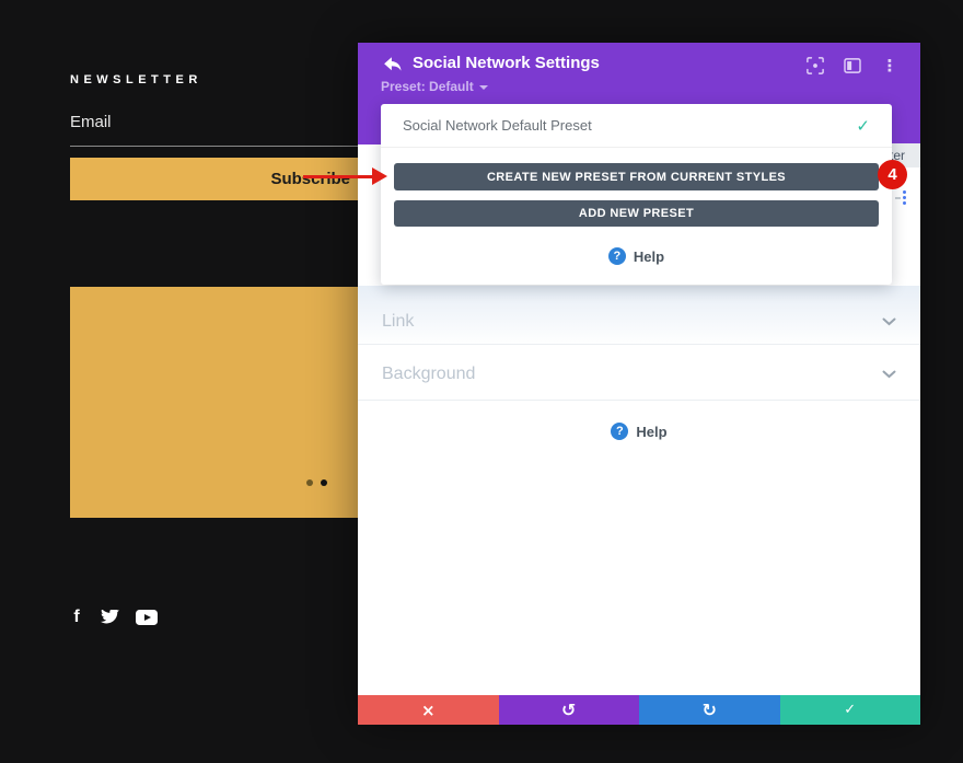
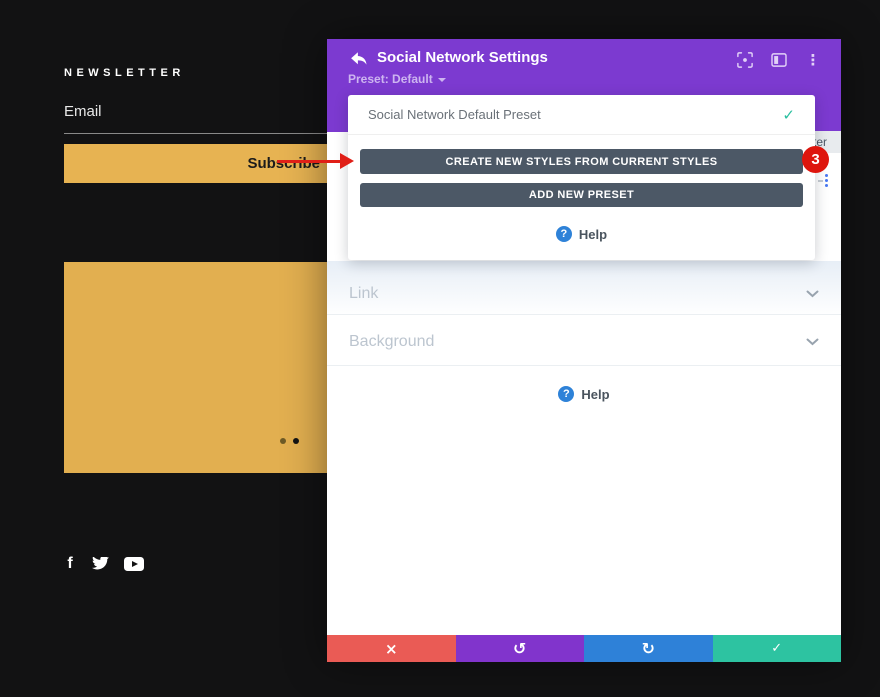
  NEWSLETTER
  Email
  Subscribe
  f
  Social Network Settings
  Preset: Default
  ⋮
  Social Network Default Preset
  ✓
- CREATE NEW PRESET FROM CURRENT STYLES
+ CREATE NEW STYLES FROM CURRENT STYLES
  ADD NEW PRESET
  ?
  Help
  Link
  Background
  ?
  Help
  ×
  ↺
  ↻
  ✓
- 4
+ 3
